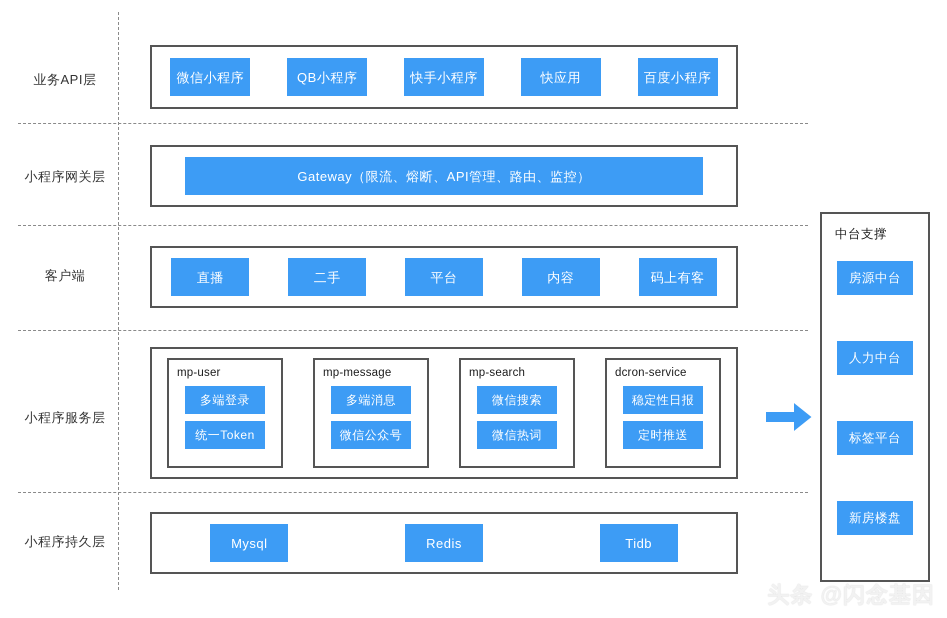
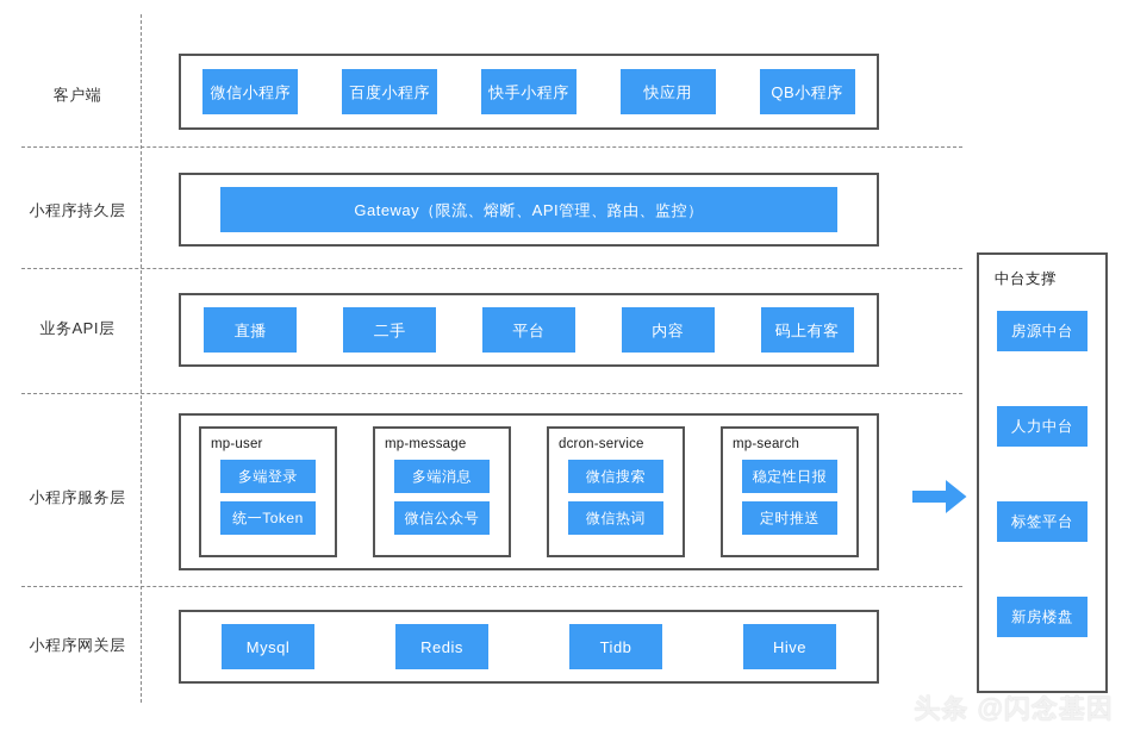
- 业务API层
+ 客户端
- 小程序网关层
+ 小程序持久层
- 客户端
+ 业务API层
  小程序服务层
- 小程序持久层
+ 小程序网关层
  微信小程序
- QB小程序
+ 百度小程序
  快手小程序
  快应用
- 百度小程序
+ QB小程序
  Gateway（限流、熔断、API管理、路由、监控）
  直播
  二手
  平台
  内容
  码上有客
  mp-user
  多端登录
  统一Token
  mp-message
  多端消息
  微信公众号
- mp-search
+ dcron-service
  微信搜索
  微信热词
- dcron-service
+ mp-search
  稳定性日报
  定时推送
  Mysql
  Redis
  Tidb
+ Hive
  中台支撑
  房源中台
  人力中台
  标签平台
  新房楼盘
